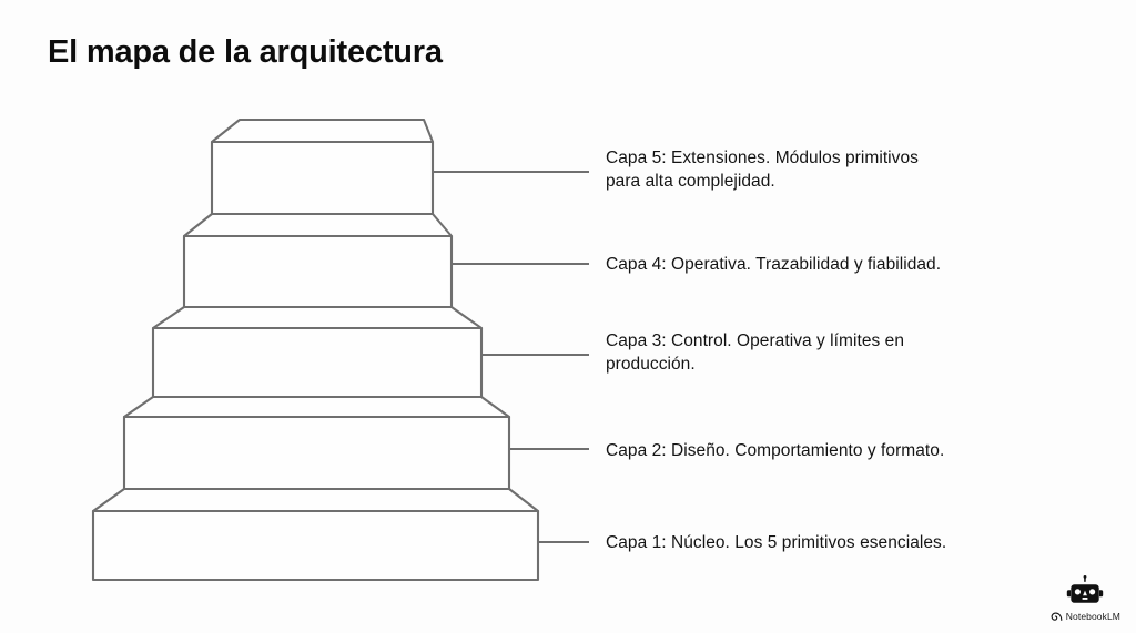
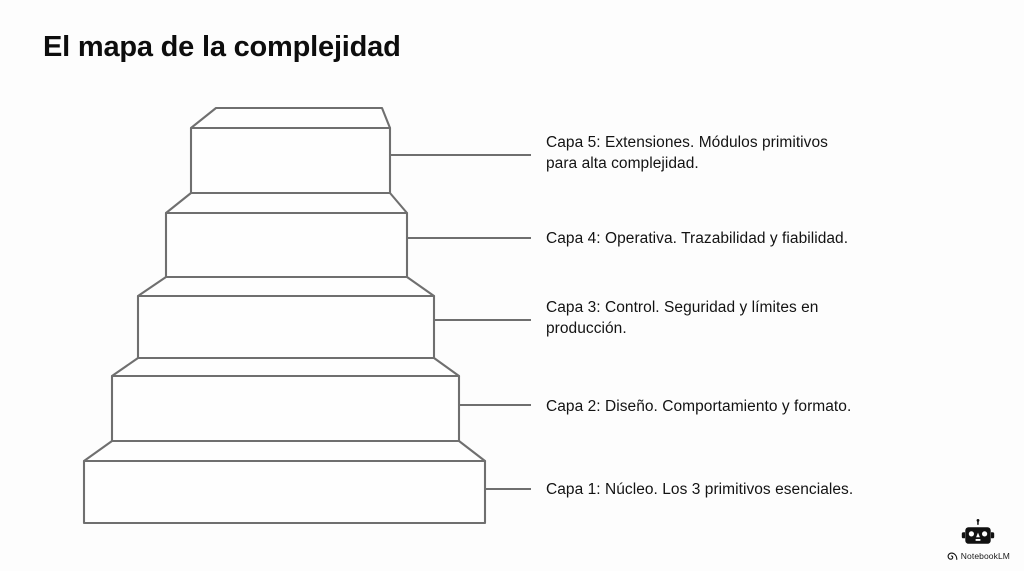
- El mapa de la arquitectura
+ El mapa de la complejidad
  Capa 5: Extensiones. Módulos primitivos
  para alta complejidad.
  Capa 4: Operativa. Trazabilidad y fiabilidad.
- Capa 3: Control. Operativa y límites en
+ Capa 3: Control. Seguridad y límites en
  producción.
  Capa 2: Diseño. Comportamiento y formato.
- Capa 1: Núcleo. Los 5 primitivos esenciales.
+ Capa 1: Núcleo. Los 3 primitivos esenciales.
  NotebookLM
